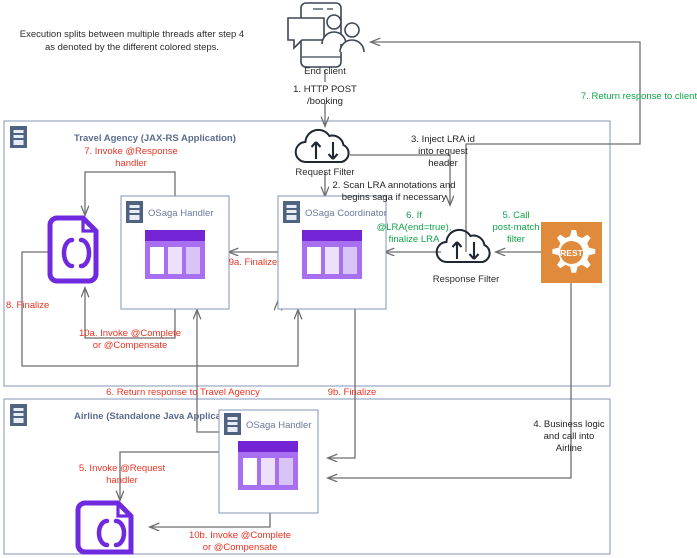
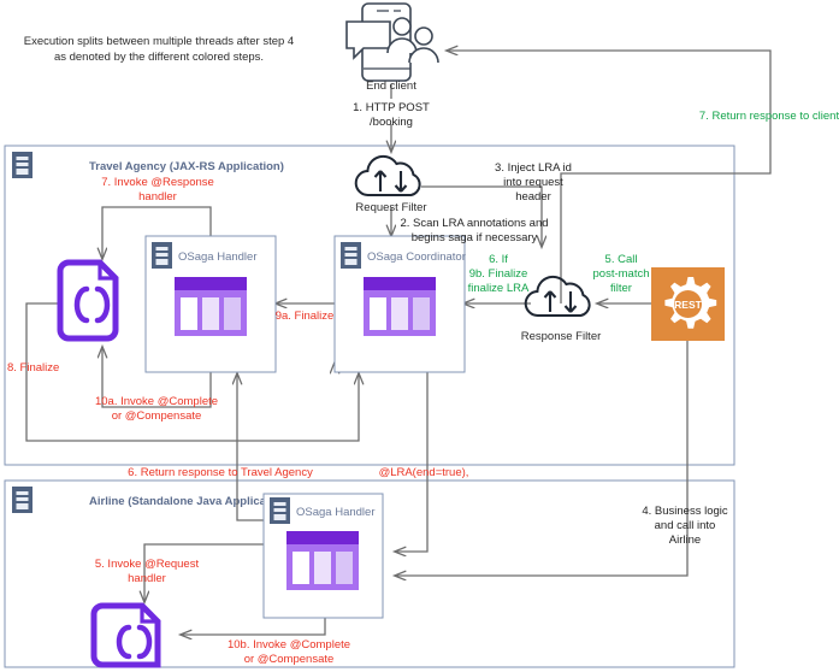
  Execution splits between multiple threads after step 4
  as denoted by the different colored steps.
  Travel Agency (JAX-RS Application)
  Airline (Standalone Java Aplica
  End client
  Request Filter
  Response Filter
  REST
  OSaga Handler
  OSaga Coordinator
  OSaga Handler
  1. HTTP POST
  /booking
  2. Scan LRA annotations and
  begins saga if necessary
  3. Inject LRA id
  into request
  header
  4. Business logic
  and call into
  Airline
  5. Call
  post-match
  filter
  6. If
- @LRA(end=true),
+ 9b. Finalize
  finalize LRA
  7. Return response to client
  5. Invoke @Request
  handler
  6. Return response to Travel Agency
  7. Invoke @Response
  handler
  8. Finalize
  9a. Finalize
- 9b. Finalize
+ @LRA(end=true),
  10a. Invoke @Complete
  or @Compensate
  10b. Invoke @Complete
  or @Compensate
